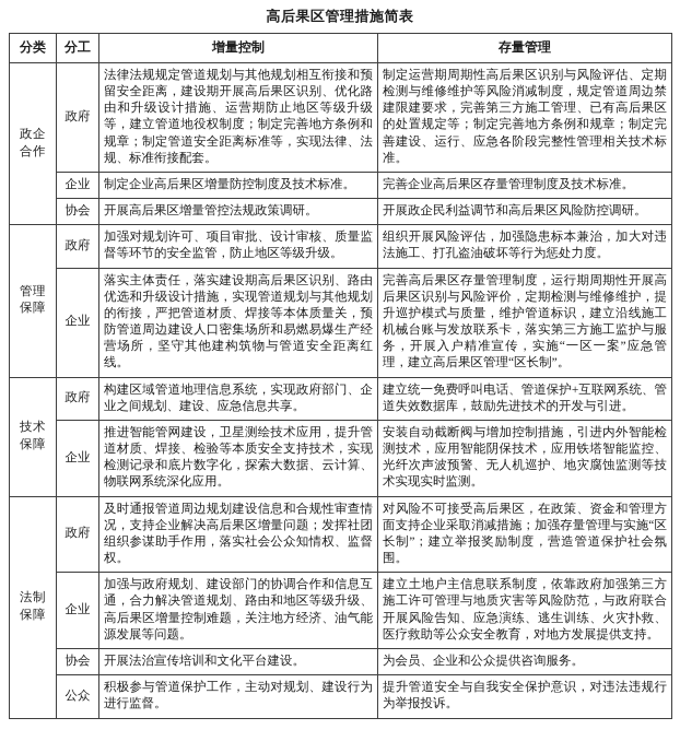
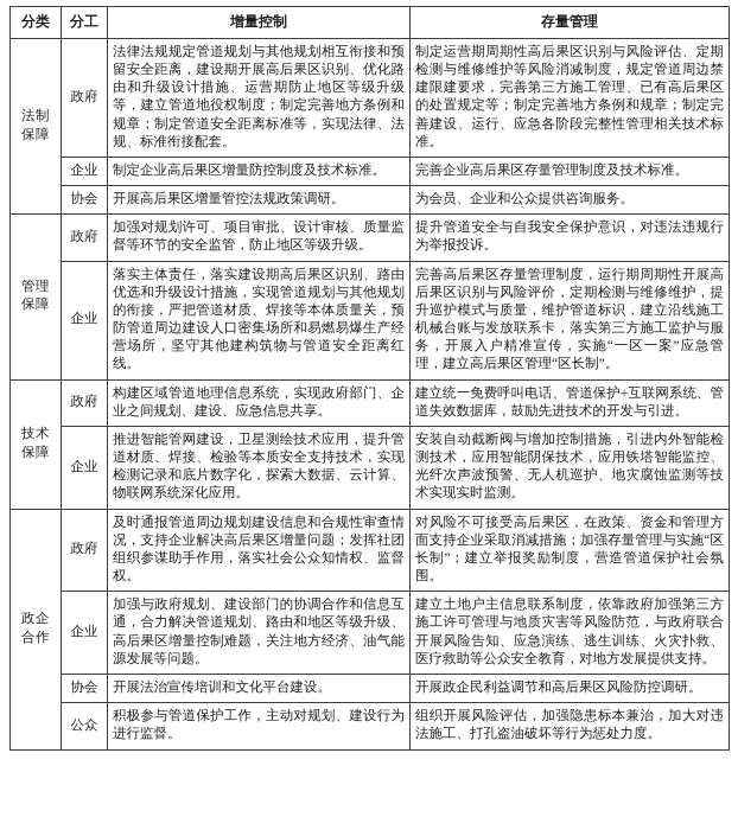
- 高后果区管理措施简表
  分类	分工	增量控制	存量管理
- 政企合作	政府	法律法规规定管道规划与其他规划相互衔接和预留安全距离，建设期开展高后果区识别、优化路由和升级设计措施、运营期防止地区等级升级等，建立管道地役权制度；制定完善地方条例和规章；制定管道安全距离标准等，实现法律、法规、标准衔接配套。	制定运营期周期性高后果区识别与风险评估、定期检测与维修维护等风险消减制度，规定管道周边禁建限建要求，完善第三方施工管理、已有高后果区的处置规定等；制定完善地方条例和规章；制定完善建设、运行、应急各阶段完整性管理相关技术标准。
+ 法制保障	政府	法律法规规定管道规划与其他规划相互衔接和预留安全距离，建设期开展高后果区识别、优化路由和升级设计措施、运营期防止地区等级升级等，建立管道地役权制度；制定完善地方条例和规章；制定管道安全距离标准等，实现法律、法规、标准衔接配套。	制定运营期周期性高后果区识别与风险评估、定期检测与维修维护等风险消减制度，规定管道周边禁建限建要求，完善第三方施工管理、已有高后果区的处置规定等；制定完善地方条例和规章；制定完善建设、运行、应急各阶段完整性管理相关技术标准。
  企业	制定企业高后果区增量防控制度及技术标准。	完善企业高后果区存量管理制度及技术标准。
- 协会	开展高后果区增量管控法规政策调研。	开展政企民利益调节和高后果区风险防控调研。
+ 协会	开展高后果区增量管控法规政策调研。	为会员、企业和公众提供咨询服务。
- 管理保障	政府	加强对规划许可、项目审批、设计审核、质量监督等环节的安全监管，防止地区等级升级。	组织开展风险评估，加强隐患标本兼治，加大对违法施工、打孔盗油破坏等行为惩处力度。
+ 管理保障	政府	加强对规划许可、项目审批、设计审核、质量监督等环节的安全监管，防止地区等级升级。	提升管道安全与自我安全保护意识，对违法违规行为举报投诉。
  企业	落实主体责任，落实建设期高后果区识别、路由优选和升级设计措施，实现管道规划与其他规划的衔接，严把管道材质、焊接等本体质量关，预防管道周边建设人口密集场所和易燃易爆生产经营场所，坚守其他建构筑物与管道安全距离红线。	完善高后果区存量管理制度，运行期周期性开展高后果区识别与风险评价，定期检测与维修维护，提升巡护模式与质量，维护管道标识，建立沿线施工机械台账与发放联系卡，落实第三方施工监护与服务，开展入户精准宣传，实施“一区一案”应急管理，建立高后果区管理“区长制”。
  技术保障	政府	构建区域管道地理信息系统，实现政府部门、企业之间规划、建设、应急信息共享。	建立统一免费呼叫电话、管道保护+互联网系统、管道失效数据库，鼓励先进技术的开发与引进。
  企业	推进智能管网建设，卫星测绘技术应用，提升管道材质、焊接、检验等本质安全支持技术，实现检测记录和底片数字化，探索大数据、云计算、物联网系统深化应用。	安装自动截断阀与增加控制措施，引进内外智能检测技术，应用智能阴保技术，应用铁塔智能监控、光纤次声波预警、无人机巡护、地灾腐蚀监测等技术实现实时监测。
- 法制保障	政府	及时通报管道周边规划建设信息和合规性审查情况，支持企业解决高后果区增量问题；发挥社团组织参谋助手作用，落实社会公众知情权、监督权。	对风险不可接受高后果区，在政策、资金和管理方面支持企业采取消减措施；加强存量管理与实施“区长制”；建立举报奖励制度，营造管道保护社会氛围。
+ 政企合作	政府	及时通报管道周边规划建设信息和合规性审查情况，支持企业解决高后果区增量问题；发挥社团组织参谋助手作用，落实社会公众知情权、监督权。	对风险不可接受高后果区，在政策、资金和管理方面支持企业采取消减措施；加强存量管理与实施“区长制”；建立举报奖励制度，营造管道保护社会氛围。
  企业	加强与政府规划、建设部门的协调合作和信息互通，合力解决管道规划、路由和地区等级升级、高后果区增量控制难题，关注地方经济、油气能源发展等问题。	建立土地户主信息联系制度，依靠政府加强第三方施工许可管理与地质灾害等风险防范，与政府联合开展风险告知、应急演练、逃生训练、火灾扑救、医疗救助等公众安全教育，对地方发展提供支持。
- 协会	开展法治宣传培训和文化平台建设。	为会员、企业和公众提供咨询服务。
+ 协会	开展法治宣传培训和文化平台建设。	开展政企民利益调节和高后果区风险防控调研。
- 公众	积极参与管道保护工作，主动对规划、建设行为进行监督。	提升管道安全与自我安全保护意识，对违法违规行为举报投诉。
+ 公众	积极参与管道保护工作，主动对规划、建设行为进行监督。	组织开展风险评估，加强隐患标本兼治，加大对违法施工、打孔盗油破坏等行为惩处力度。
